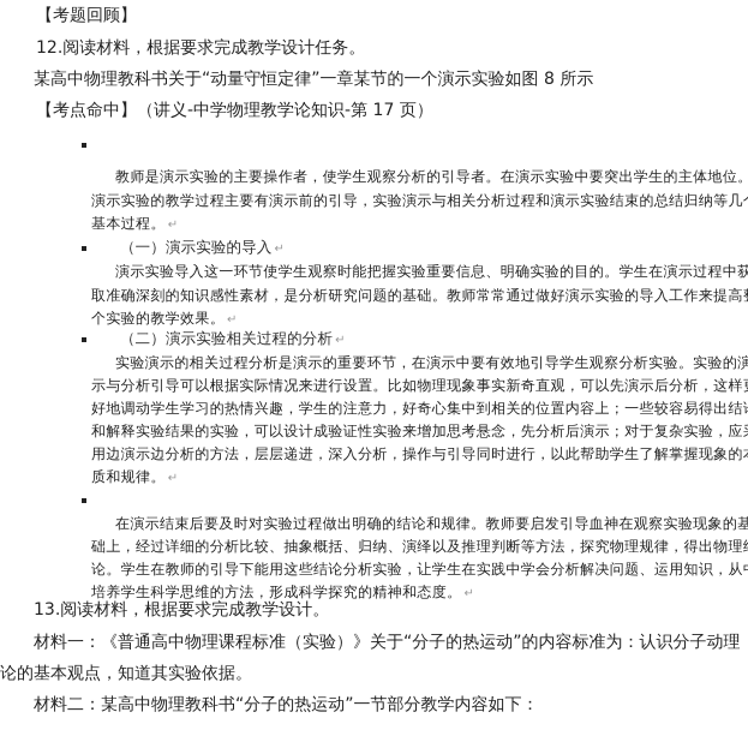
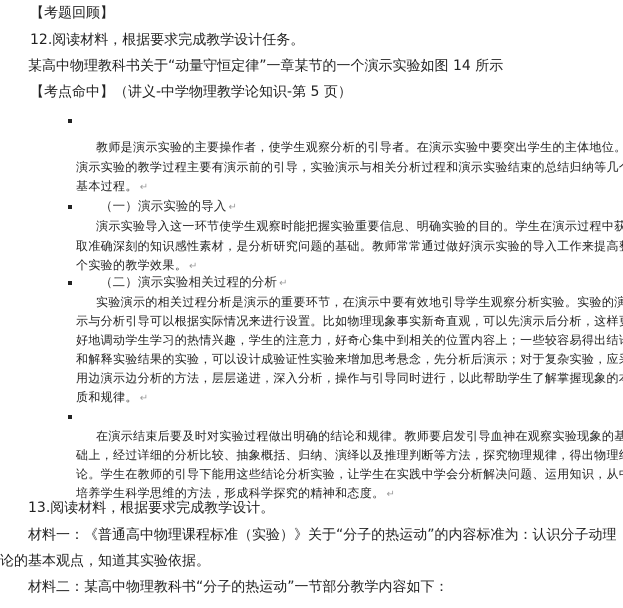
  【考题回顾】
  12.阅读材料，根据要求完成教学设计任务。
- 某高中物理教科书关于“动量守恒定律”一章某节的一个演示实验如图 8 所示
+ 某高中物理教科书关于“动量守恒定律”一章某节的一个演示实验如图 14 所示
- 【考点命中】（讲义-中学物理教学论知识-第 17 页）
+ 【考点命中】（讲义-中学物理教学论知识-第 5 页）
  教师是演示实验的主要操作者，使学生观察分析的引导者。在演示实验中要突出学生的主体地位。
  演示实验的教学过程主要有演示前的引导，实验演示与相关分析过程和演示实验结束的总结归纳等几
  基本过程。 ↵
  （一）演示实验的导入 ↵
  演示实验导入这一环节使学生观察时能把握实验重要信息、明确实验的目的。学生在演示过程中获
  取准确深刻的知识感性素材，是分析研究问题的基础。教师常常通过做好演示实验的导入工作来提高
  个实验的教学效果。 ↵
  （二）演示实验相关过程的分析 ↵
  实验演示的相关过程分析是演示的重要环节，在演示中要有效地引导学生观察分析实验。实验的演
  示与分析引导可以根据实际情况来进行设置。比如物理现象事实新奇直观，可以先演示后分析，这样
  好地调动学生学习的热情兴趣，学生的注意力，好奇心集中到相关的位置内容上；一些较容易得出结
  和解释实验结果的实验，可以设计成验证性实验来增加思考悬念，先分析后演示；对于复杂实验，应
  用边演示边分析的方法，层层递进，深入分析，操作与引导同时进行，以此帮助学生了解掌握现象的
  质和规律。 ↵
  在演示结束后要及时对实验过程做出明确的结论和规律。教师要启发引导血神在观察实验现象的基
  础上，经过详细的分析比较、抽象概括、归纳、演绎以及推理判断等方法，探究物理规律，得出物理
  论。学生在教师的引导下能用这些结论分析实验，让学生在实践中学会分析解决问题、运用知识，从
  培养学生科学思维的方法，形成科学探究的精神和态度。 ↵
  13.阅读材料，根据要求完成教学设计。
  材料一：《普通高中物理课程标准（实验）》关于“分子的热运动”的内容标准为：认识分子动理
  论的基本观点，知道其实验依据。
  材料二：某高中物理教科书“分子的热运动”一节部分教学内容如下：
